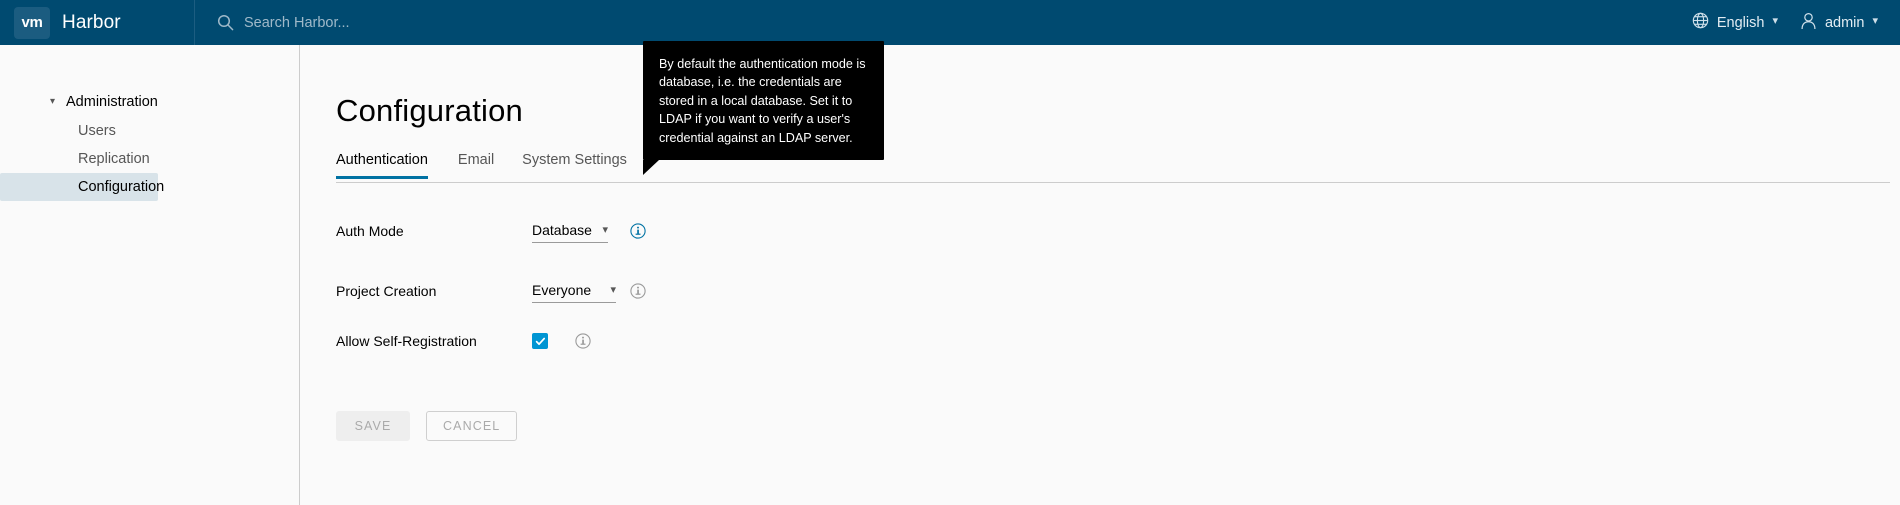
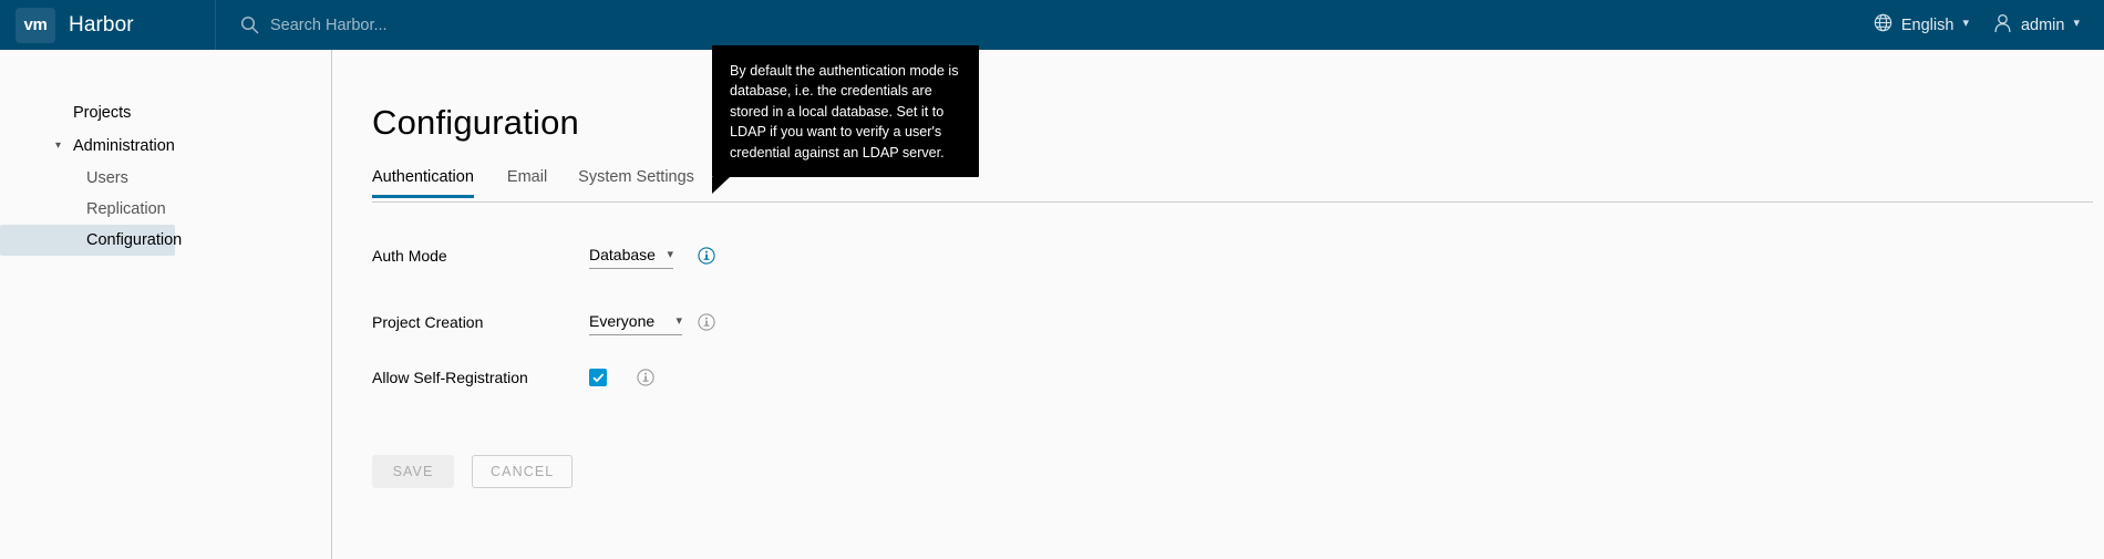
  vm
  Harbor
  Search Harbor...
  English
  ▾
  admin
  ▾
+ Projects
  ▾
  Administration
  Users
  Replication
  Configuration
  By default the authentication mode is database, i.e. the credentials are stored in a local database. Set it to LDAP if you want to verify a user's credential against an LDAP server.
  Configuration
  Authentication
  Email
  System Settings
  Auth Mode
  Database
  ▾
  Project Creation
  Everyone
  ▾
  Allow Self-Registration
  SAVE
  CANCEL
